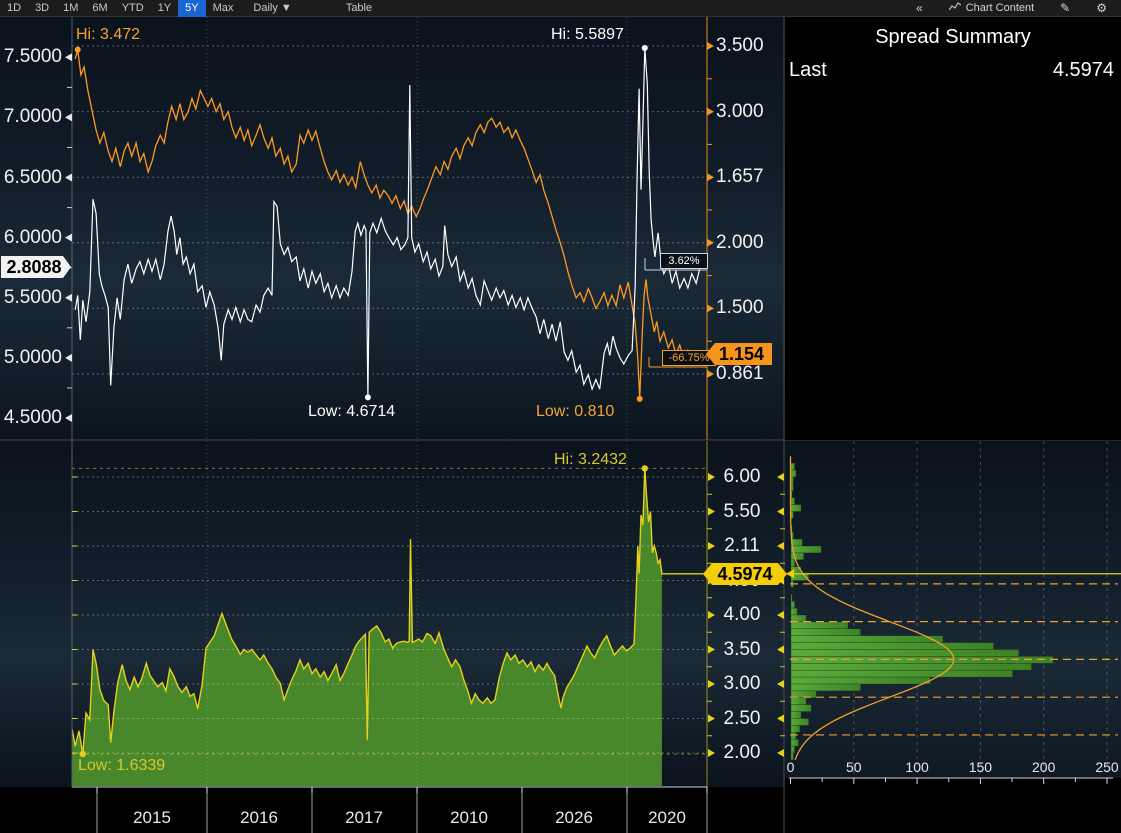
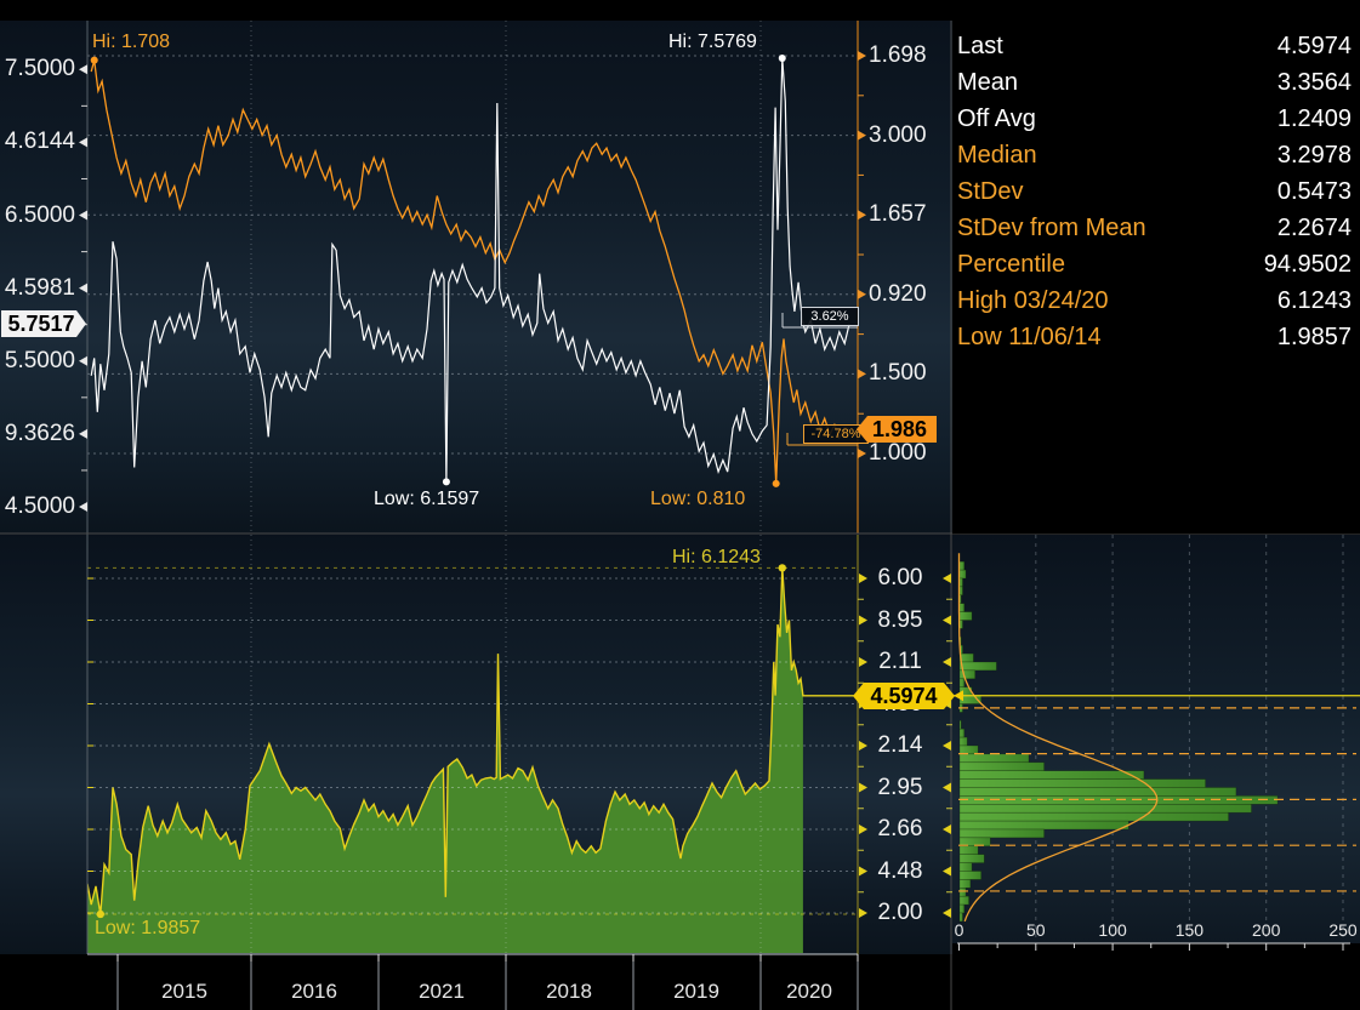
- 1D
- 3D
- 1M
- 6M
- YTD
- 1Y
- 5Y
- Max
- Daily ▼
- Table
- «
- Chart Content
- ✎
- ⚙
  7.5000
- 7.0000
+ 4.6144
  6.5000
- 6.0000
+ 4.5981
  5.5000
- 5.0000
+ 9.3626
  4.5000
- 3.500
+ 1.698
  3.000
  1.657
- 2.000
+ 0.920
  1.500
- 0.861
+ 1.000
  6.00
- 5.50
+ 8.95
  2.11
- 4.00
+ 2.14
- 3.50
+ 2.95
- 3.00
+ 2.66
- 2.50
+ 4.48
  2.00
  2015
  2016
- 2017
+ 2021
- 2010
+ 2018
- 2026
+ 2019
  2020
  0
  50
  100
  150
  200
  250
- Hi: 3.472
+ Hi: 1.708
- Hi: 5.5897
+ Hi: 7.5769
- Low: 4.6714
+ Low: 6.1597
  Low: 0.810
- Hi: 3.2432
+ Hi: 6.1243
- Low: 1.6339
+ Low: 1.9857
  3.62%
- -66.75%
+ -74.78%
- 2.8088
+ 5.7517
- 1.154
+ 1.986
  4.5974
- Spread Summary
  Last
  4.5974
+ Mean
+ 3.3564
+ Off Avg
+ 1.2409
+ Median
+ 3.2978
+ StDev
+ 0.5473
+ StDev from Mean
+ 2.2674
+ Percentile
+ 94.9502
+ High 03/24/20
+ 6.1243
+ Low 11/06/14
+ 1.9857
